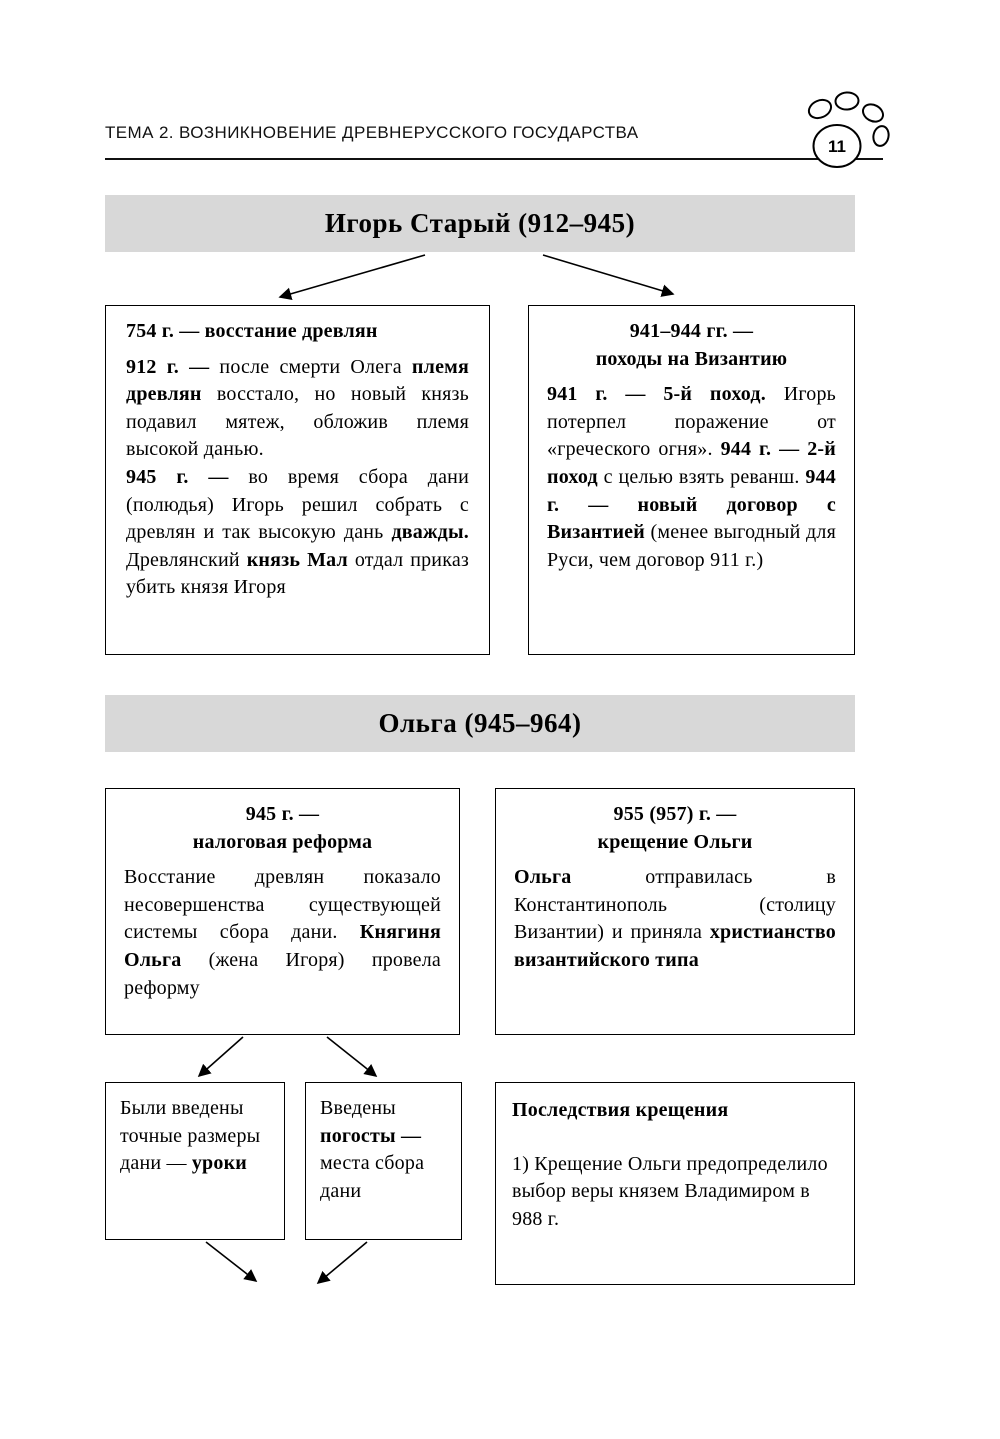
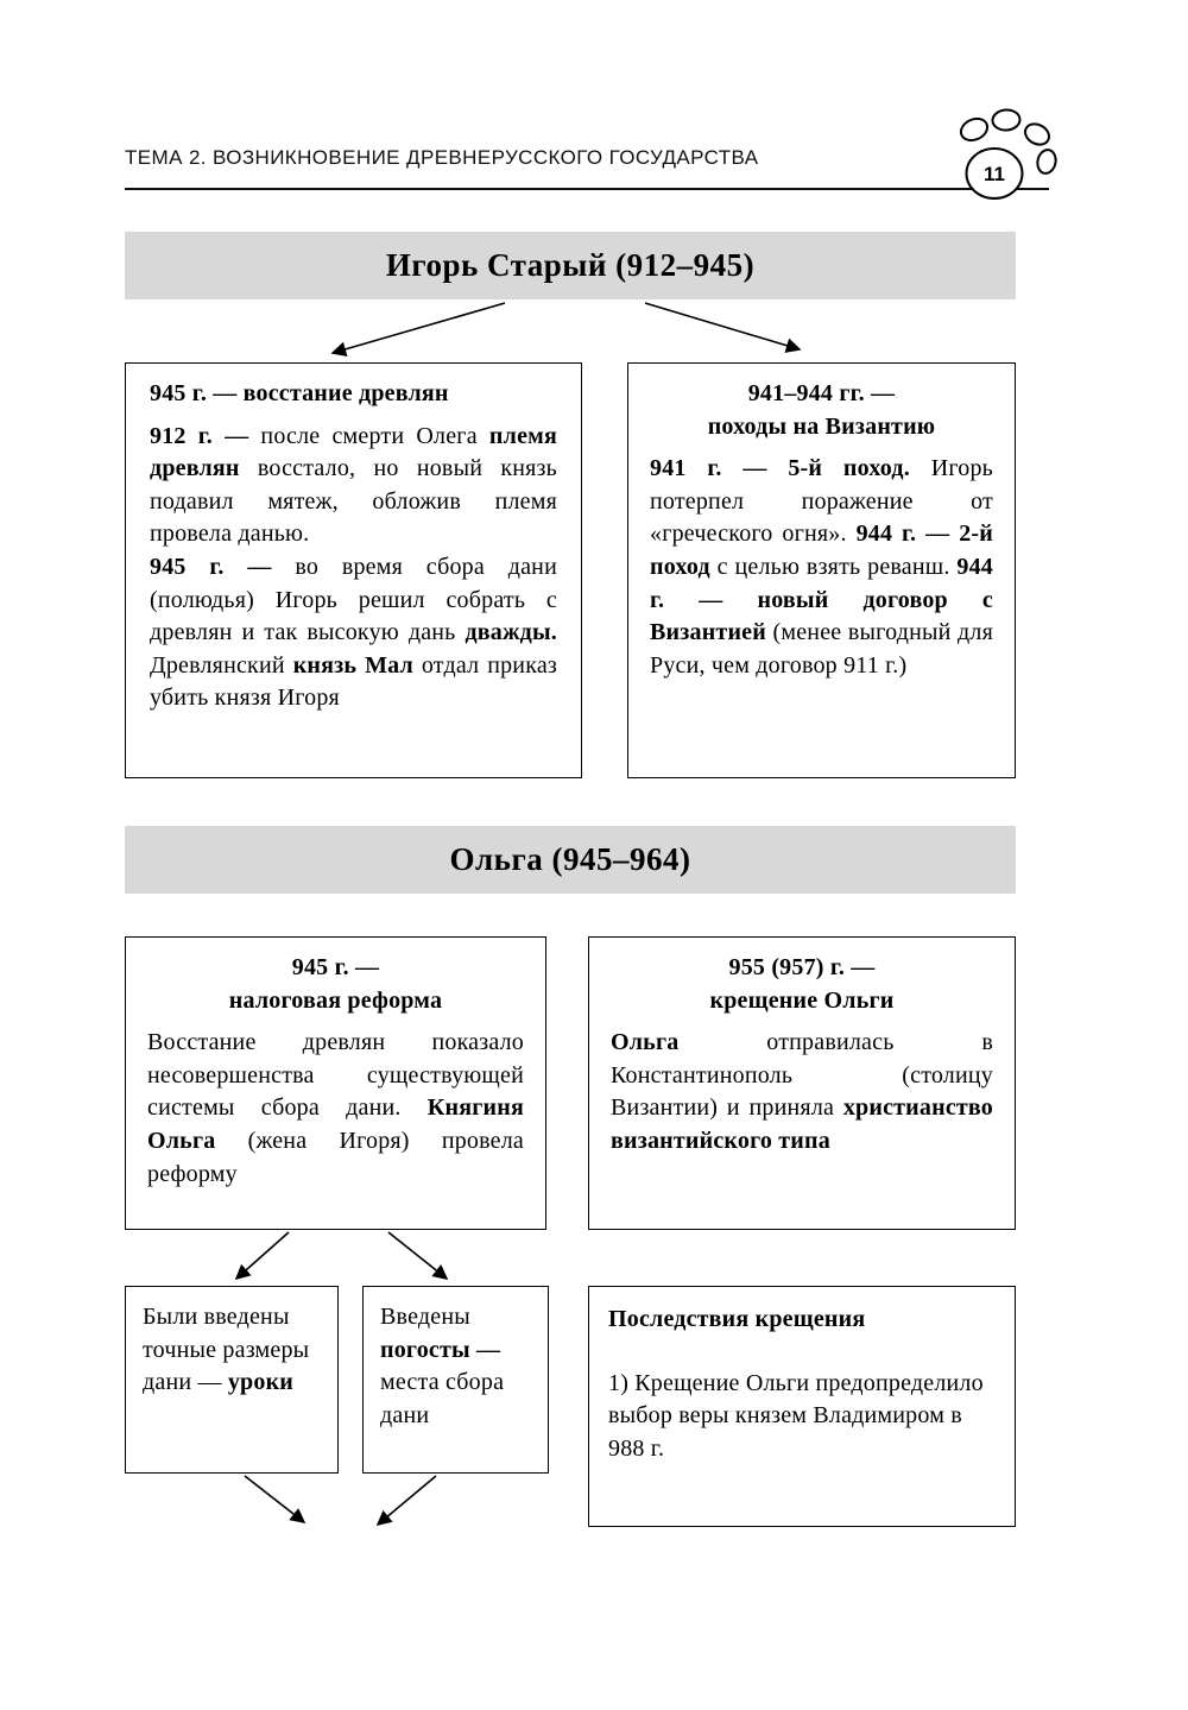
  ТЕМА 2. ВОЗНИКНОВЕНИЕ ДРЕВНЕРУССКОГО ГОСУДАРСТВА
  11
  Игорь Старый (912–945)
  Ольга (945–964)
- 754 г. — восстание древлян
+ 945 г. — восстание древлян
- 912 г. — после смерти Олега племя древлян восстало, но новый князь подавил мятеж, обложив племя высокой данью.
+ 912 г. — после смерти Олега племя древлян восстало, но новый князь подавил мятеж, обложив племя провела данью.
  945 г. — во время сбора дани (полюдья) Игорь решил собрать с древлян и так высокую дань дважды. Древлянский князь Мал отдал приказ убить князя Игоря
  941–944 гг. —
  походы на Византию
  941 г. — 5-й поход. Игорь потерпел поражение от «греческого огня». 944 г. — 2-й поход с целью взять реванш. 944 г. — новый договор с Византией (менее выгодный для Руси, чем договор 911 г.)
  945 г. —
  налоговая реформа
  Восстание древлян показало несовершенства существующей системы сбора дани. Княгиня Ольга (жена Игоря) провела реформу
  955 (957) г. —
  крещение Ольги
  Ольга отправилась в Константинополь (столицу Византии) и приняла христианство византийского типа
  Были введены точные размеры дани — уроки
  Введены погосты — места сбора дани
  Последствия крещения
  1) Крещение Ольги предопределило выбор веры князем Владимиром в 988 г.
